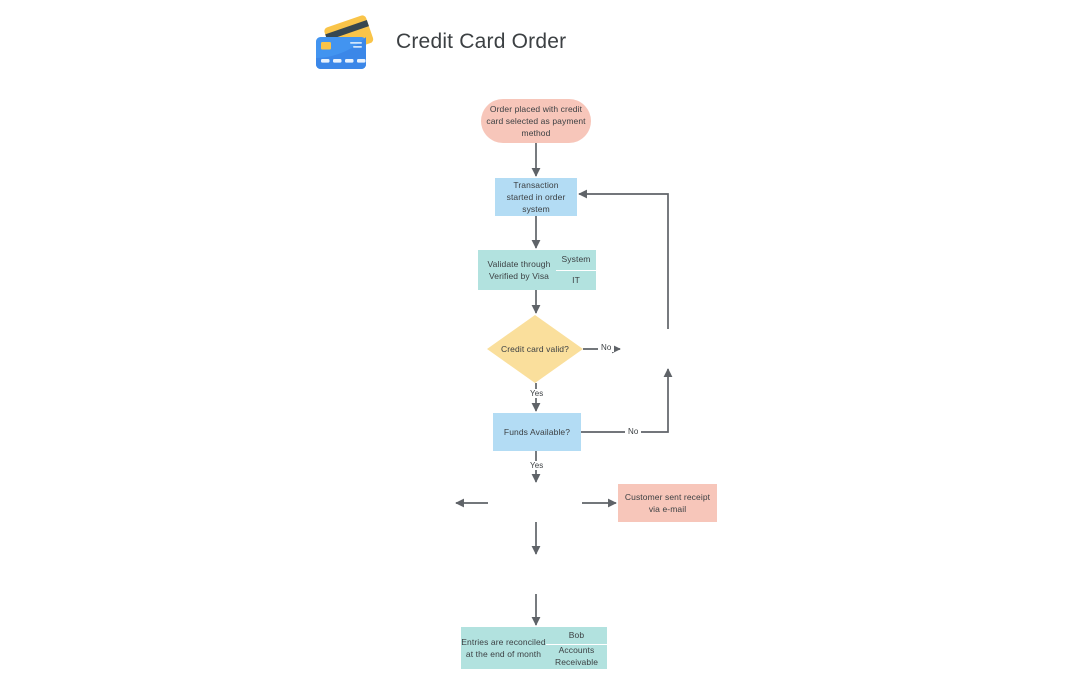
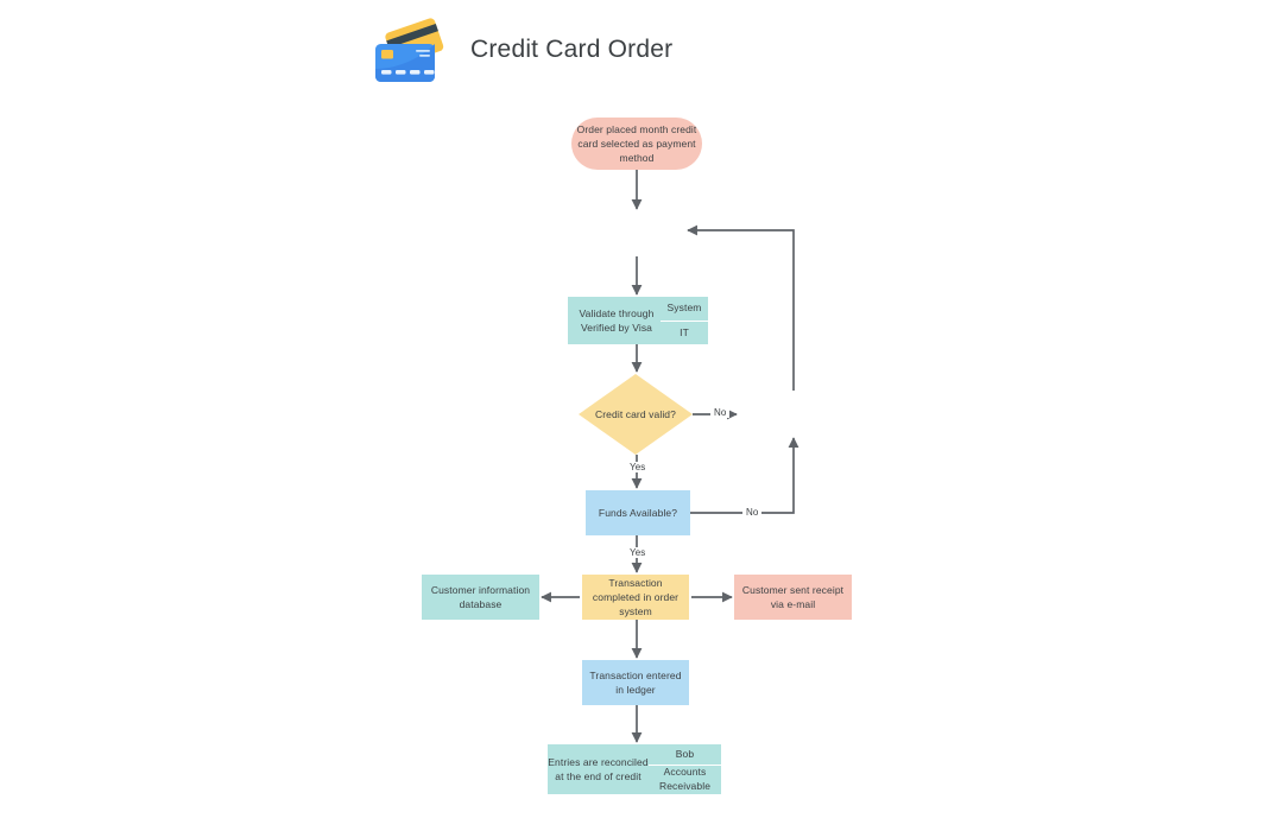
  Credit Card Order
- Order placed with credit card selected as payment method
+ Order placed month credit card selected as payment method
- Transaction started in order system
  Validate through Verified by Visa
  System
  IT
  Credit card valid?
  Funds Available?
+ Customer information database
+ Transaction completed in order system
  Customer sent receipt via e-mail
+ Transaction entered in ledger
- Entries are reconciled at the end of month
+ Entries are reconciled at the end of credit
  Bob
  Accounts Receivable
  No
  Yes
  No
  Yes
